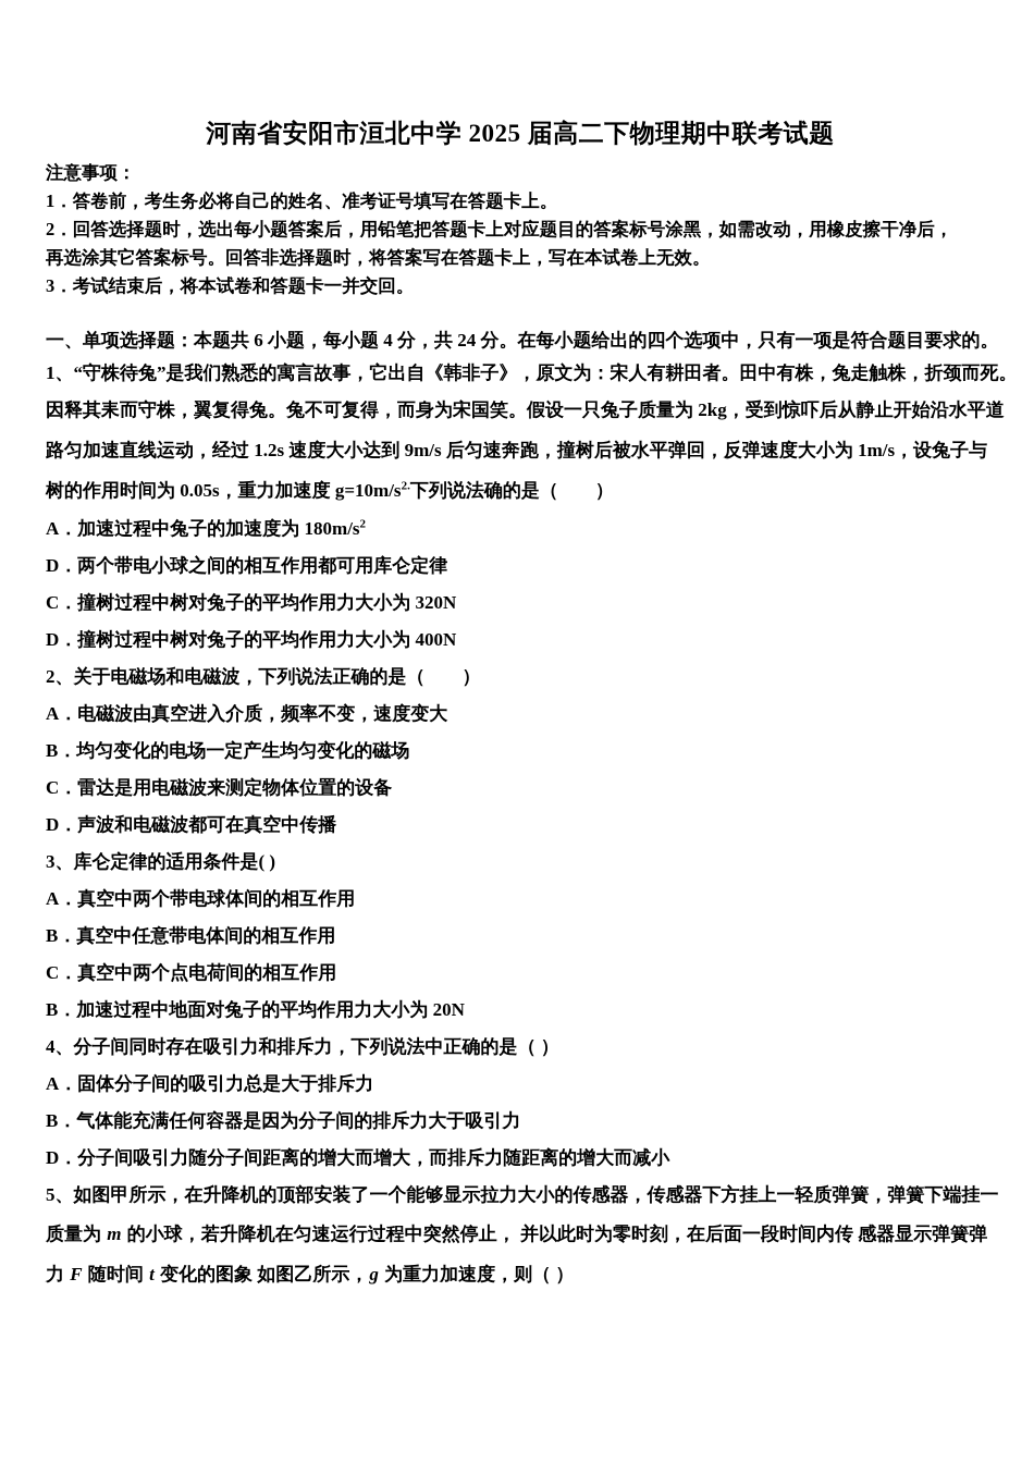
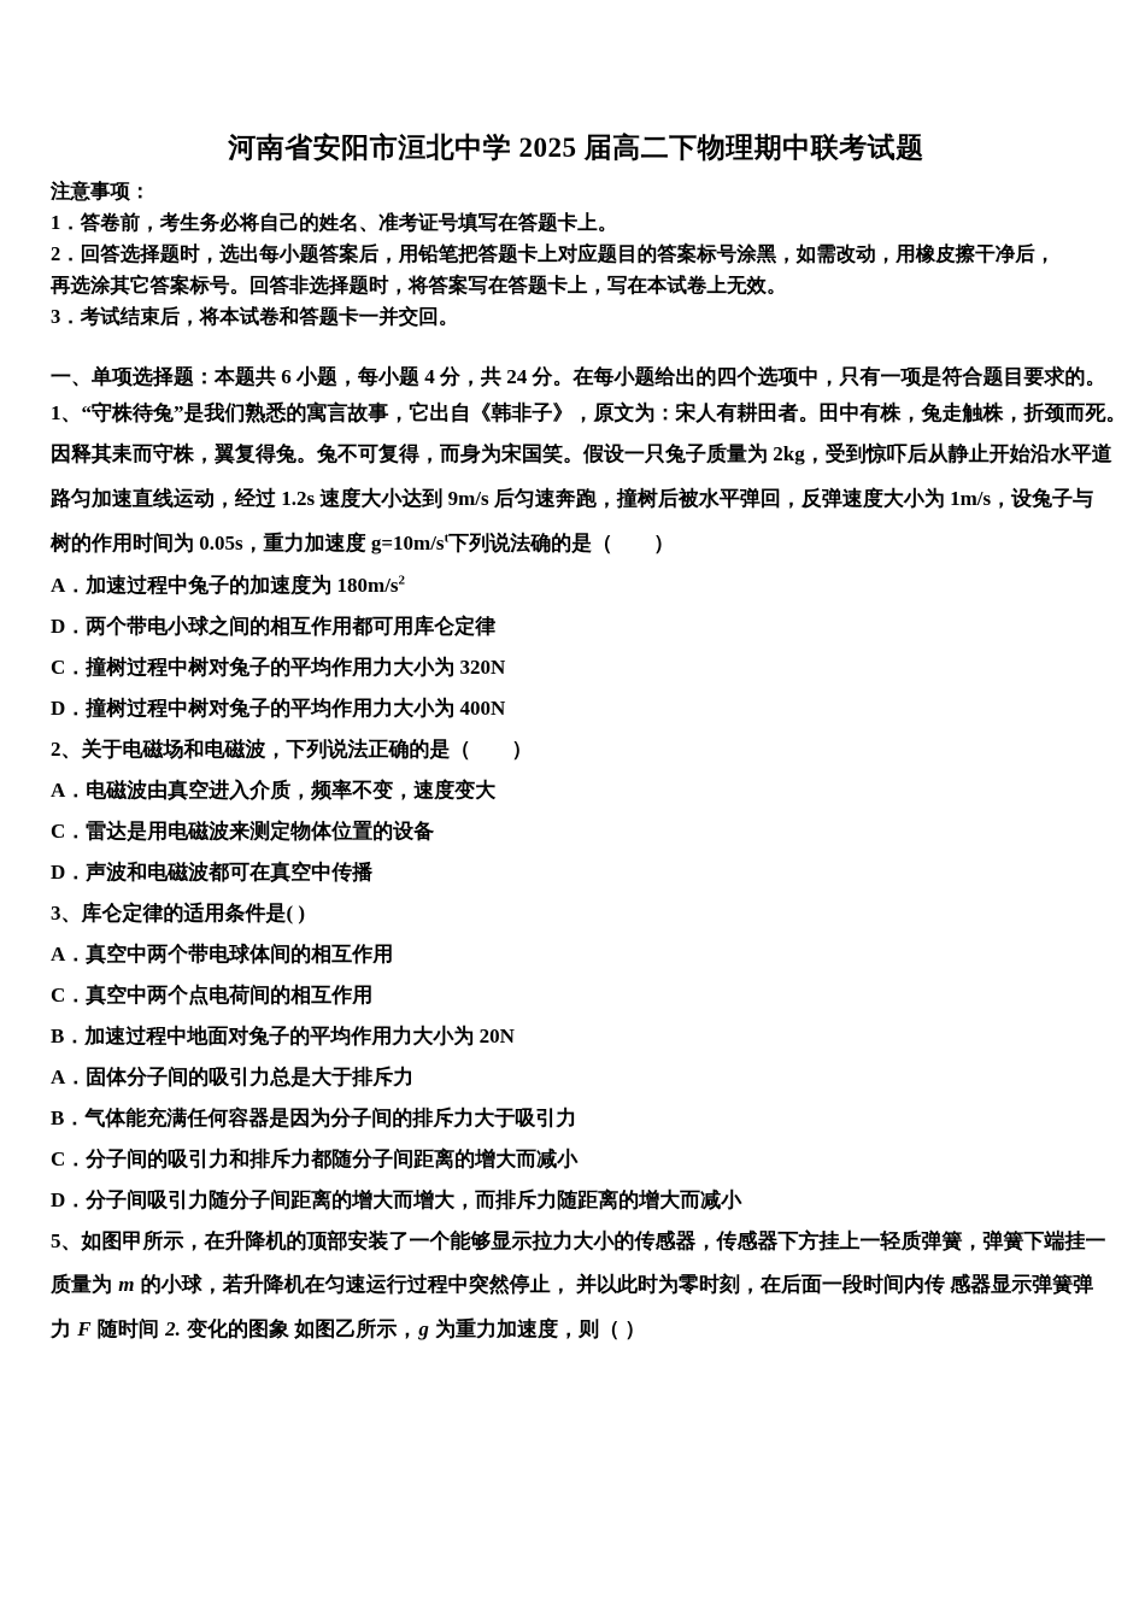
  河南省安阳市洹北中学 2025 届高二下物理期中联考试题
  注意事项：
  1．答卷前，考生务必将自己的姓名、准考证号填写在答题卡上。
  2．回答选择题时，选出每小题答案后，用铅笔把答题卡上对应题目的答案标号涂黑，如需改动，用橡皮擦干净后，
  再选涂其它答案标号。回答非选择题时，将答案写在答题卡上，写在本试卷上无效。
  3．考试结束后，将本试卷和答题卡一并交回。
  一、单项选择题：本题共 6 小题，每小题 4 分，共 24 分。在每小题给出的四个选项中，只有一项是符合题目要求的。
  1、“守株待兔”是我们熟悉的寓言故事，它出自《韩非子》，原文为：宋人有耕田者。田中有株，兔走触株，折颈而死。
  因释其耒而守株，翼复得兔。兔不可复得，而身为宋国笑。假设一只兔子质量为 2kg，受到惊吓后从静止开始沿水平道
  路匀加速直线运动，经过 1.2s 速度大小达到 9m/s 后匀速奔跑，撞树后被水平弹回，反弹速度大小为 1m/s，设兔子与
- 树的作用时间为 0.05s，重力加速度 g=10m/s2.下列说法确的是（ ）
+ 树的作用时间为 0.05s，重力加速度 g=10m/st下列说法确的是（ ）
  A．加速过程中兔子的加速度为 180m/s2
  D．两个带电小球之间的相互作用都可用库仑定律
  C．撞树过程中树对兔子的平均作用力大小为 320N
  D．撞树过程中树对兔子的平均作用力大小为 400N
  2、关于电磁场和电磁波，下列说法正确的是（ ）
  A．电磁波由真空进入介质，频率不变，速度变大
- B．均匀变化的电场一定产生均匀变化的磁场
  C．雷达是用电磁波来测定物体位置的设备
  D．声波和电磁波都可在真空中传播
  3、库仑定律的适用条件是( )
  A．真空中两个带电球体间的相互作用
- B．真空中任意带电体间的相互作用
  C．真空中两个点电荷间的相互作用
  B．加速过程中地面对兔子的平均作用力大小为 20N
- 4、分子间同时存在吸引力和排斥力，下列说法中正确的是（ ）
  A．固体分子间的吸引力总是大于排斥力
  B．气体能充满任何容器是因为分子间的排斥力大于吸引力
+ C．分子间的吸引力和排斥力都随分子间距离的增大而减小
  D．分子间吸引力随分子间距离的增大而增大，而排斥力随距离的增大而减小
  5、如图甲所示，在升降机的顶部安装了一个能够显示拉力大小的传感器，传感器下方挂上一轻质弹簧，弹簧下端挂一
  质量为 m 的小球，若升降机在匀速运行过程中突然停止， 并以此时为零时刻，在后面一段时间内传 感器显示弹簧弹
- 力 F 随时间 t 变化的图象 如图乙所示，g 为重力加速度，则（ ）
+ 力 F 随时间 2. 变化的图象 如图乙所示，g 为重力加速度，则（ ）
